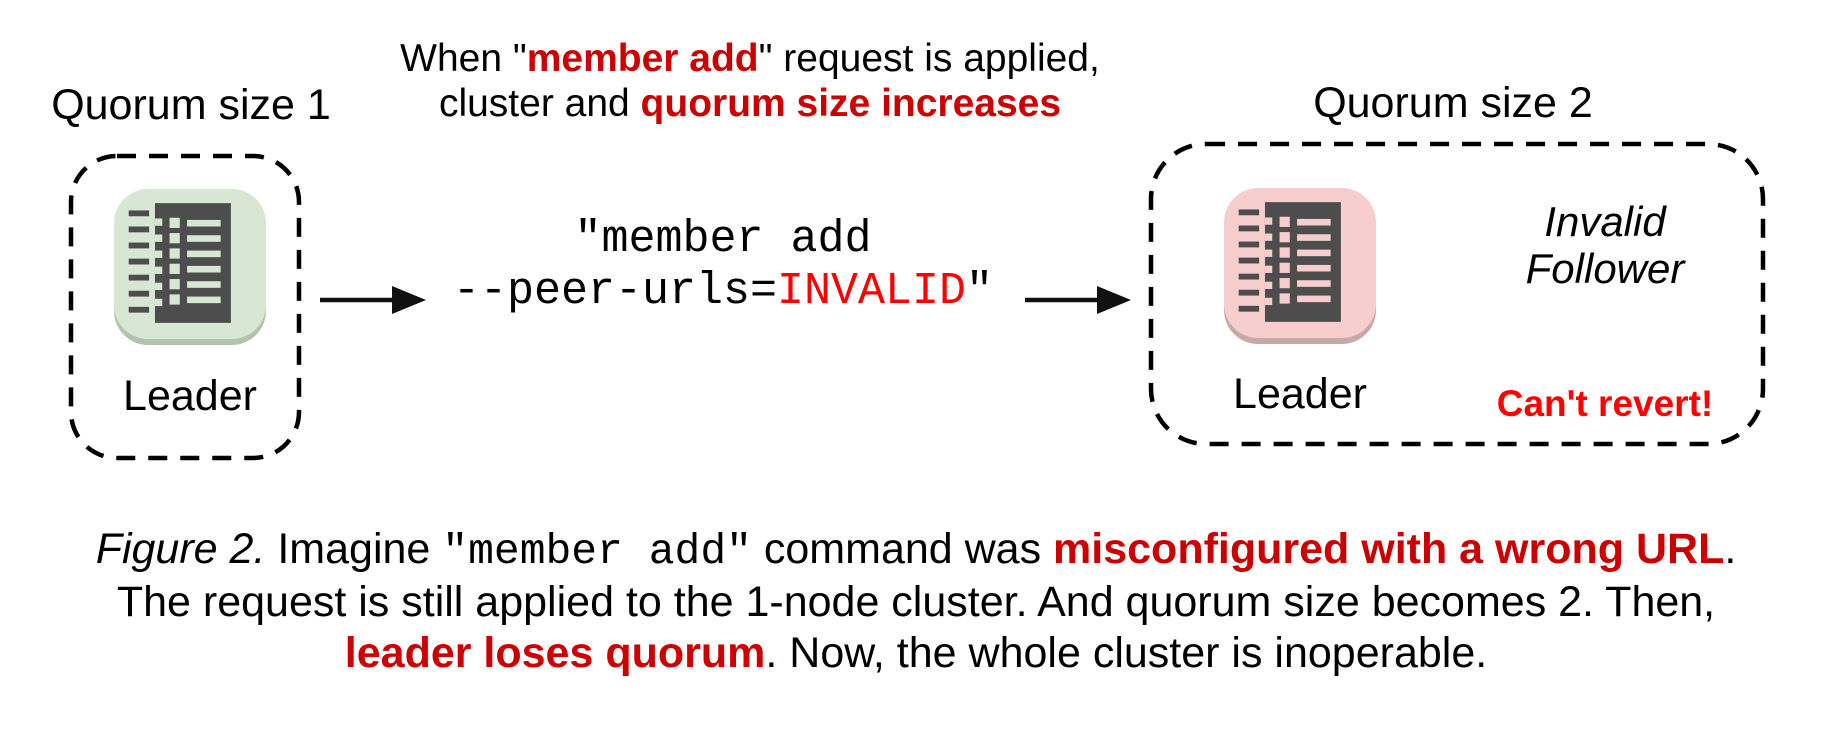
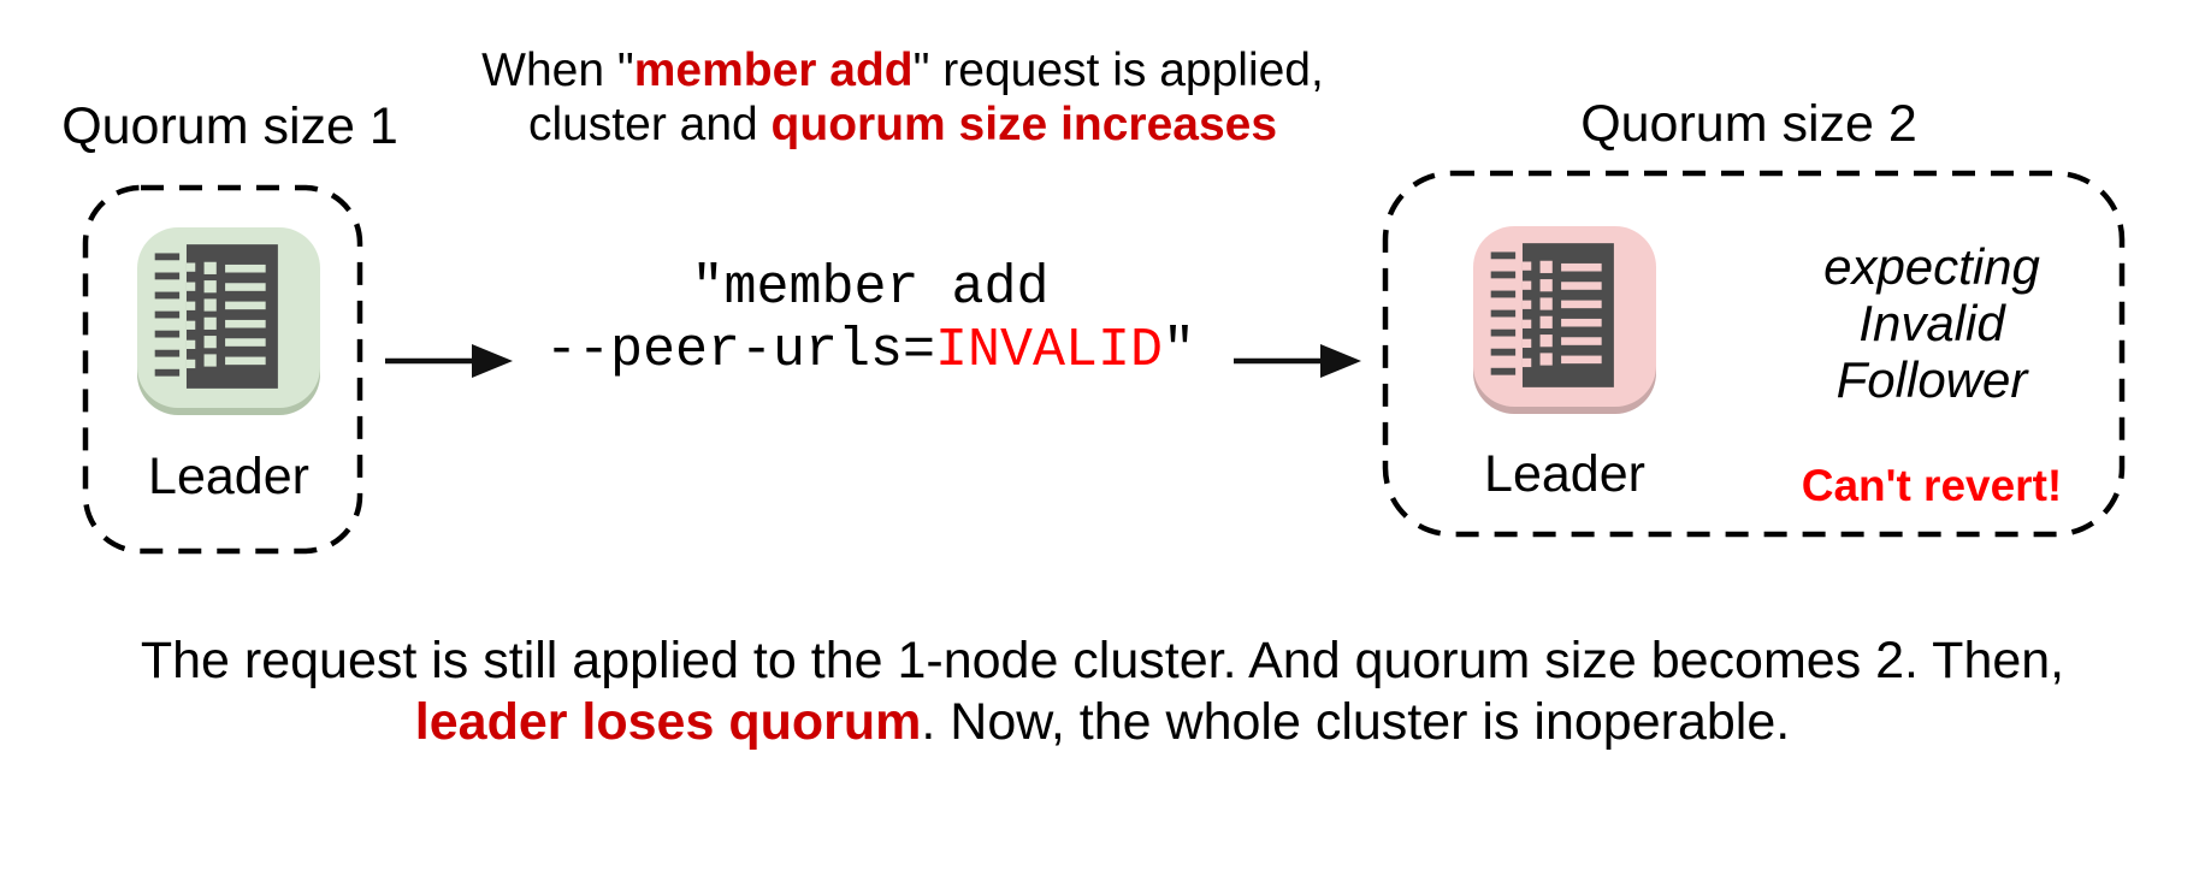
  Quorum size 1
  Leader
  When "member add" request is applied,
  cluster and quorum size increases
  "member add
  --peer-urls=INVALID"
  Quorum size 2
  Leader
+ expecting
  Invalid
  Follower
  Can't revert!
- Figure 2. Imagine "member add" command was misconfigured with a wrong URL.
  The request is still applied to the 1-node cluster. And quorum size becomes 2. Then,
  leader loses quorum. Now, the whole cluster is inoperable.
